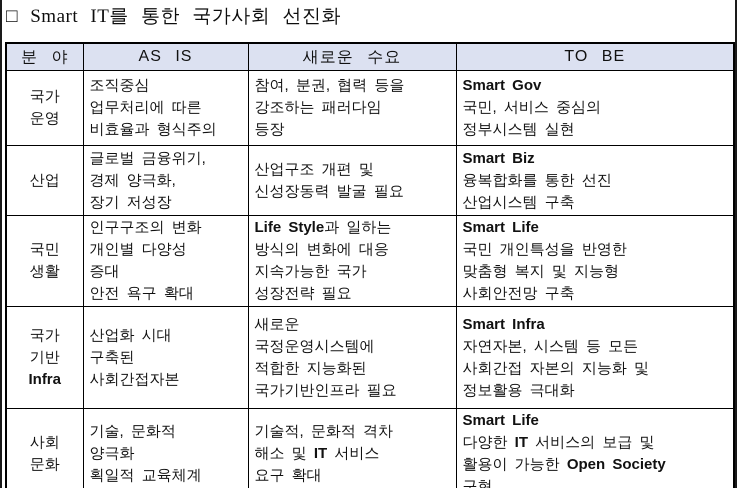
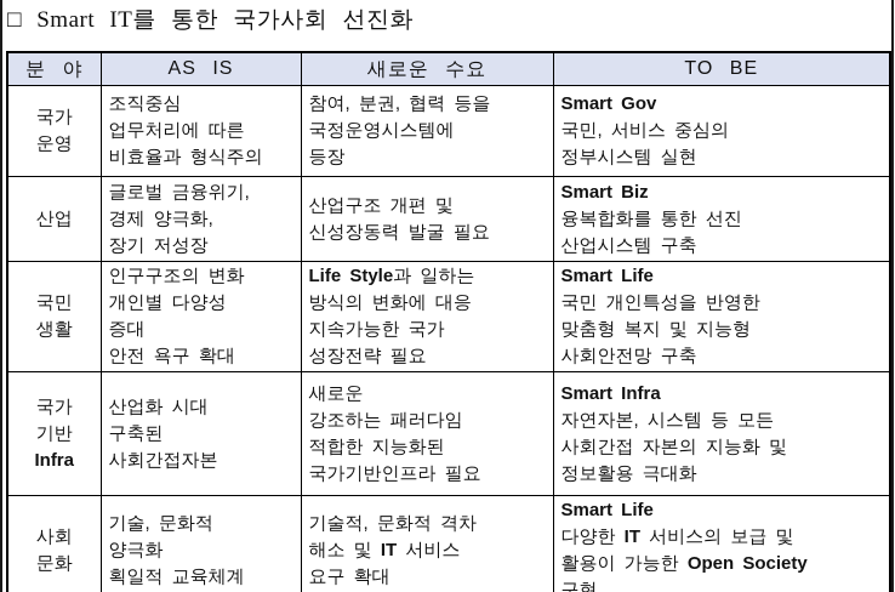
  □ Smart IT를 통한 국가사회 선진화
  분 야	AS IS	새로운 수요	TO BE
- 국가운영	조직중심업무처리에 따른비효율과 형식주의	참여, 분권, 협력 등을강조하는 패러다임등장	Smart Gov국민, 서비스 중심의정부시스템 실현
+ 국가운영	조직중심업무처리에 따른비효율과 형식주의	참여, 분권, 협력 등을국정운영시스템에등장	Smart Gov국민, 서비스 중심의정부시스템 실현
  산업	글로벌 금융위기,경제 양극화,장기 저성장	산업구조 개편 및신성장동력 발굴 필요	Smart Biz융복합화를 통한 선진산업시스템 구축
  국민생활	인구구조의 변화개인별 다양성증대안전 욕구 확대	Life Style과 일하는방식의 변화에 대응지속가능한 국가성장전략 필요	Smart Life국민 개인특성을 반영한맞춤형 복지 및 지능형사회안전망 구축
- 국가기반Infra	산업화 시대구축된사회간접자본	새로운국정운영시스템에적합한 지능화된국가기반인프라 필요	Smart Infra자연자본, 시스템 등 모든사회간접 자본의 지능화 및정보활용 극대화
+ 국가기반Infra	산업화 시대구축된사회간접자본	새로운강조하는 패러다임적합한 지능화된국가기반인프라 필요	Smart Infra자연자본, 시스템 등 모든사회간접 자본의 지능화 및정보활용 극대화
  사회문화	기술, 문화적양극화획일적 교육체계	기술적, 문화적 격차해소 및 IT 서비스요구 확대	Smart Life다양한 IT 서비스의 보급 및활용이 가능한 Open Society구현
